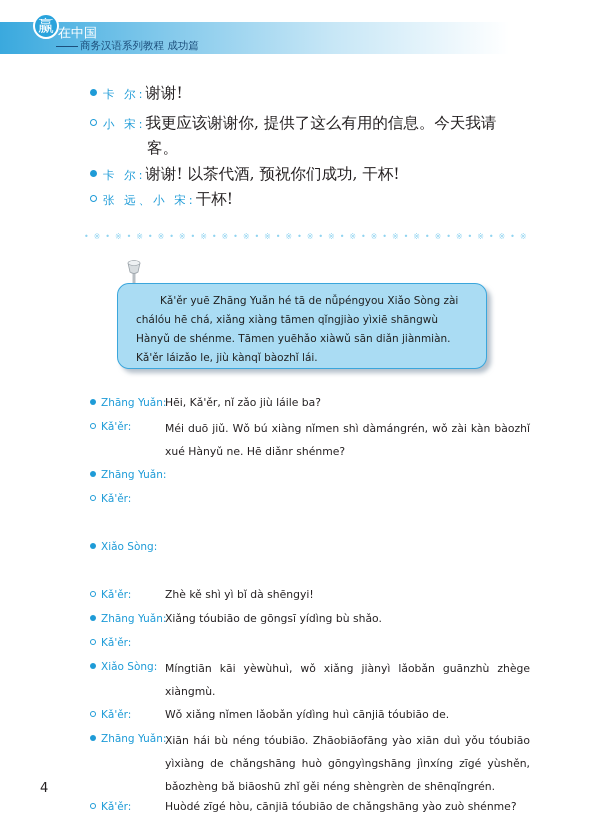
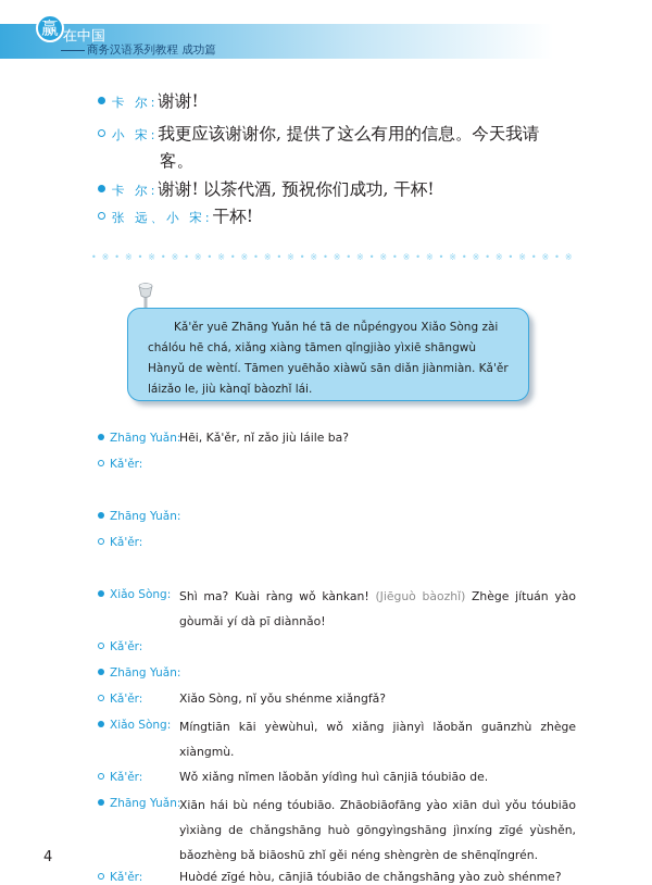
  赢
  在中国
  商务汉语系列教程 成功篇
  卡 尔:谢谢!
  小 宋:我更应该谢谢你, 提供了这么有用的信息。今天我请
  客。
  卡 尔:谢谢! 以茶代酒, 预祝你们成功, 干杯!
  张 远、小 宋:干杯!
  • ※ • ※ • ※ • ※ • ※ • ※ • ※ • ※ • ※ • ※ • ※ • ※ • ※ • ※ • ※ • ※ • ※ • ※ • ※ • ※ • ※
- Kǎ'ěr yuē Zhāng Yuǎn hé tā de nǚpéngyou Xiǎo Sòng zài chálóu hē chá, xiǎng xiàng tāmen qǐngjiào yìxiē shāngwù Hànyǔ de shénme. Tāmen yuēhǎo xiàwǔ sān diǎn jiànmiàn. Kǎ'ěr láizǎo le, jiù kànqǐ bàozhǐ lái.
+ Kǎ'ěr yuē Zhāng Yuǎn hé tā de nǚpéngyou Xiǎo Sòng zài chálóu hē chá, xiǎng xiàng tāmen qǐngjiào yìxiē shāngwù Hànyǔ de wèntí. Tāmen yuēhǎo xiàwǔ sān diǎn jiànmiàn. Kǎ'ěr láizǎo le, jiù kànqǐ bàozhǐ lái.
  Zhāng Yuǎn:
  Hēi, Kǎ'ěr, nǐ zǎo jiù láile ba?
  Kǎ'ěr:
- Méi duō jiǔ. Wǒ bú xiàng nǐmen shì dàmángrén, wǒ zài kàn bàozhǐ xué Hànyǔ ne. Hē diǎnr shénme?
  Zhāng Yuǎn:
  Kǎ'ěr:
  Xiǎo Sòng:
+ Shì ma? Kuài ràng wǒ kànkan! (Jiēguò bàozhǐ) Zhège jítuán yào gòumǎi yí dà pī diànnǎo!
  Kǎ'ěr:
- Zhè kě shì yì bǐ dà shēngyi!
  Zhāng Yuǎn:
- Xiǎng tóubiāo de gōngsī yídìng bù shǎo.
  Kǎ'ěr:
+ Xiǎo Sòng, nǐ yǒu shénme xiǎngfǎ?
  Xiǎo Sòng:
  Míngtiān kāi yèwùhuì, wǒ xiǎng jiànyì lǎobǎn guānzhù zhège xiàngmù.
  Kǎ'ěr:
  Wǒ xiǎng nǐmen lǎobǎn yídìng huì cānjiā tóubiāo de.
  Zhāng Yuǎn:
  Xiān hái bù néng tóubiāo. Zhāobiāofāng yào xiān duì yǒu tóubiāo yìxiàng de chǎngshāng huò gōngyìngshāng jìnxíng zīgé yùshěn, bǎozhèng bǎ biāoshū zhǐ gěi néng shèngrèn de shēnqǐngrén.
  Kǎ'ěr:
  Huòdé zīgé hòu, cānjiā tóubiāo de chǎngshāng yào zuò shénme?
  4
